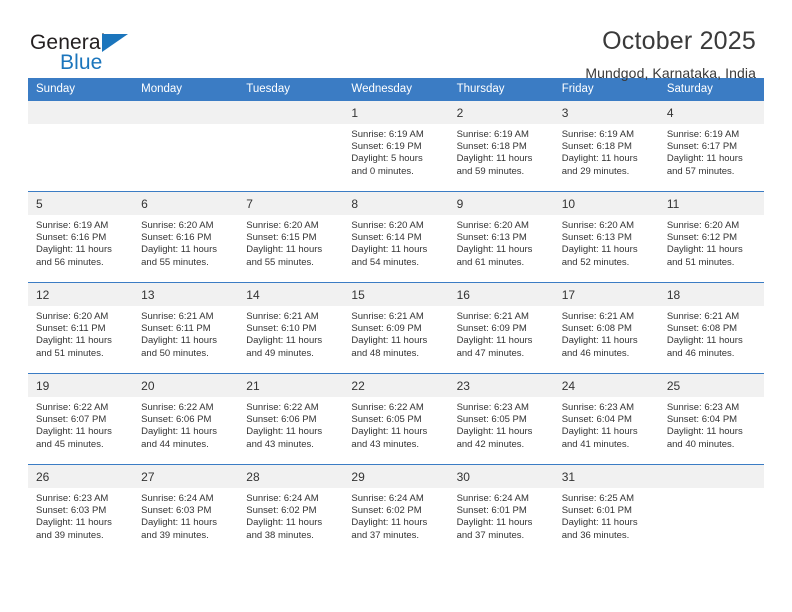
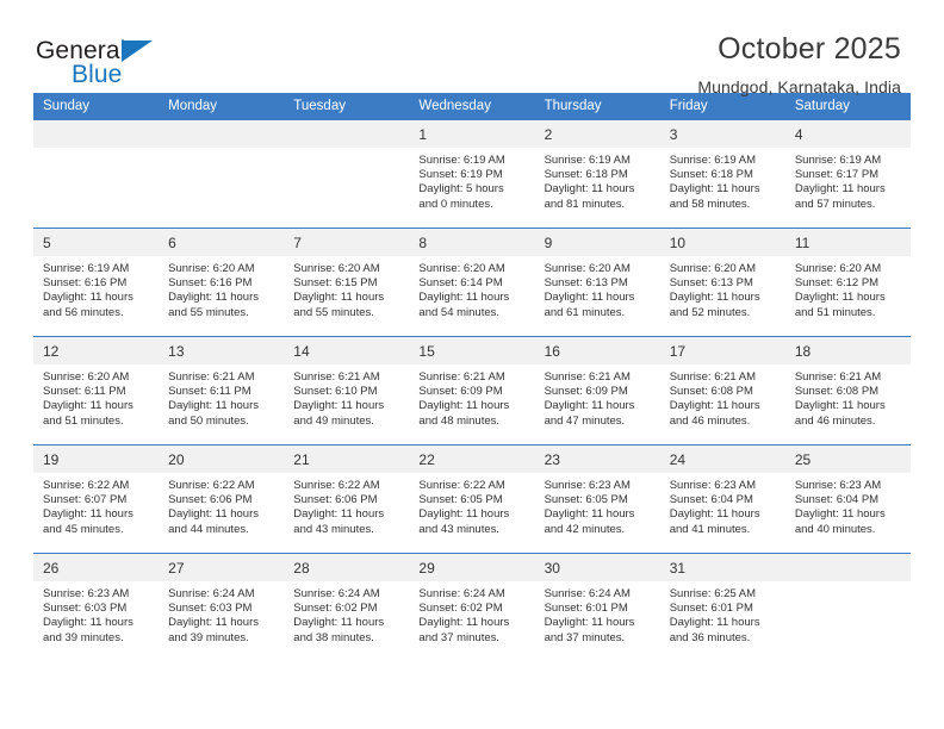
  General
  Blue
  October 2025
  Mundgod, Karnataka, India
  Sunday
  Monday
  Tuesday
  Wednesday
  Thursday
  Friday
  Saturday
  1
  Sunrise: 6:19 AM
  Sunset: 6:19 PM
  Daylight: 5 hours
  and 0 minutes.
  2
  Sunrise: 6:19 AM
  Sunset: 6:18 PM
  Daylight: 11 hours
- and 59 minutes.
+ and 81 minutes.
  3
  Sunrise: 6:19 AM
  Sunset: 6:18 PM
  Daylight: 11 hours
- and 29 minutes.
+ and 58 minutes.
  4
  Sunrise: 6:19 AM
  Sunset: 6:17 PM
  Daylight: 11 hours
  and 57 minutes.
  5
  Sunrise: 6:19 AM
  Sunset: 6:16 PM
  Daylight: 11 hours
  and 56 minutes.
  6
  Sunrise: 6:20 AM
  Sunset: 6:16 PM
  Daylight: 11 hours
  and 55 minutes.
  7
  Sunrise: 6:20 AM
  Sunset: 6:15 PM
  Daylight: 11 hours
  and 55 minutes.
  8
  Sunrise: 6:20 AM
  Sunset: 6:14 PM
  Daylight: 11 hours
  and 54 minutes.
  9
  Sunrise: 6:20 AM
  Sunset: 6:13 PM
  Daylight: 11 hours
  and 61 minutes.
  10
  Sunrise: 6:20 AM
  Sunset: 6:13 PM
  Daylight: 11 hours
  and 52 minutes.
  11
  Sunrise: 6:20 AM
  Sunset: 6:12 PM
  Daylight: 11 hours
  and 51 minutes.
  12
  Sunrise: 6:20 AM
  Sunset: 6:11 PM
  Daylight: 11 hours
  and 51 minutes.
  13
  Sunrise: 6:21 AM
  Sunset: 6:11 PM
  Daylight: 11 hours
  and 50 minutes.
  14
  Sunrise: 6:21 AM
  Sunset: 6:10 PM
  Daylight: 11 hours
  and 49 minutes.
  15
  Sunrise: 6:21 AM
  Sunset: 6:09 PM
  Daylight: 11 hours
  and 48 minutes.
  16
  Sunrise: 6:21 AM
  Sunset: 6:09 PM
  Daylight: 11 hours
  and 47 minutes.
  17
  Sunrise: 6:21 AM
  Sunset: 6:08 PM
  Daylight: 11 hours
  and 46 minutes.
  18
  Sunrise: 6:21 AM
  Sunset: 6:08 PM
  Daylight: 11 hours
  and 46 minutes.
  19
  Sunrise: 6:22 AM
  Sunset: 6:07 PM
  Daylight: 11 hours
  and 45 minutes.
  20
  Sunrise: 6:22 AM
  Sunset: 6:06 PM
  Daylight: 11 hours
  and 44 minutes.
  21
  Sunrise: 6:22 AM
  Sunset: 6:06 PM
  Daylight: 11 hours
  and 43 minutes.
  22
  Sunrise: 6:22 AM
  Sunset: 6:05 PM
  Daylight: 11 hours
  and 43 minutes.
  23
  Sunrise: 6:23 AM
  Sunset: 6:05 PM
  Daylight: 11 hours
  and 42 minutes.
  24
  Sunrise: 6:23 AM
  Sunset: 6:04 PM
  Daylight: 11 hours
  and 41 minutes.
  25
  Sunrise: 6:23 AM
  Sunset: 6:04 PM
  Daylight: 11 hours
  and 40 minutes.
  26
  Sunrise: 6:23 AM
  Sunset: 6:03 PM
  Daylight: 11 hours
  and 39 minutes.
  27
  Sunrise: 6:24 AM
  Sunset: 6:03 PM
  Daylight: 11 hours
  and 39 minutes.
  28
  Sunrise: 6:24 AM
  Sunset: 6:02 PM
  Daylight: 11 hours
  and 38 minutes.
  29
  Sunrise: 6:24 AM
  Sunset: 6:02 PM
  Daylight: 11 hours
  and 37 minutes.
  30
  Sunrise: 6:24 AM
  Sunset: 6:01 PM
  Daylight: 11 hours
  and 37 minutes.
  31
  Sunrise: 6:25 AM
  Sunset: 6:01 PM
  Daylight: 11 hours
  and 36 minutes.
